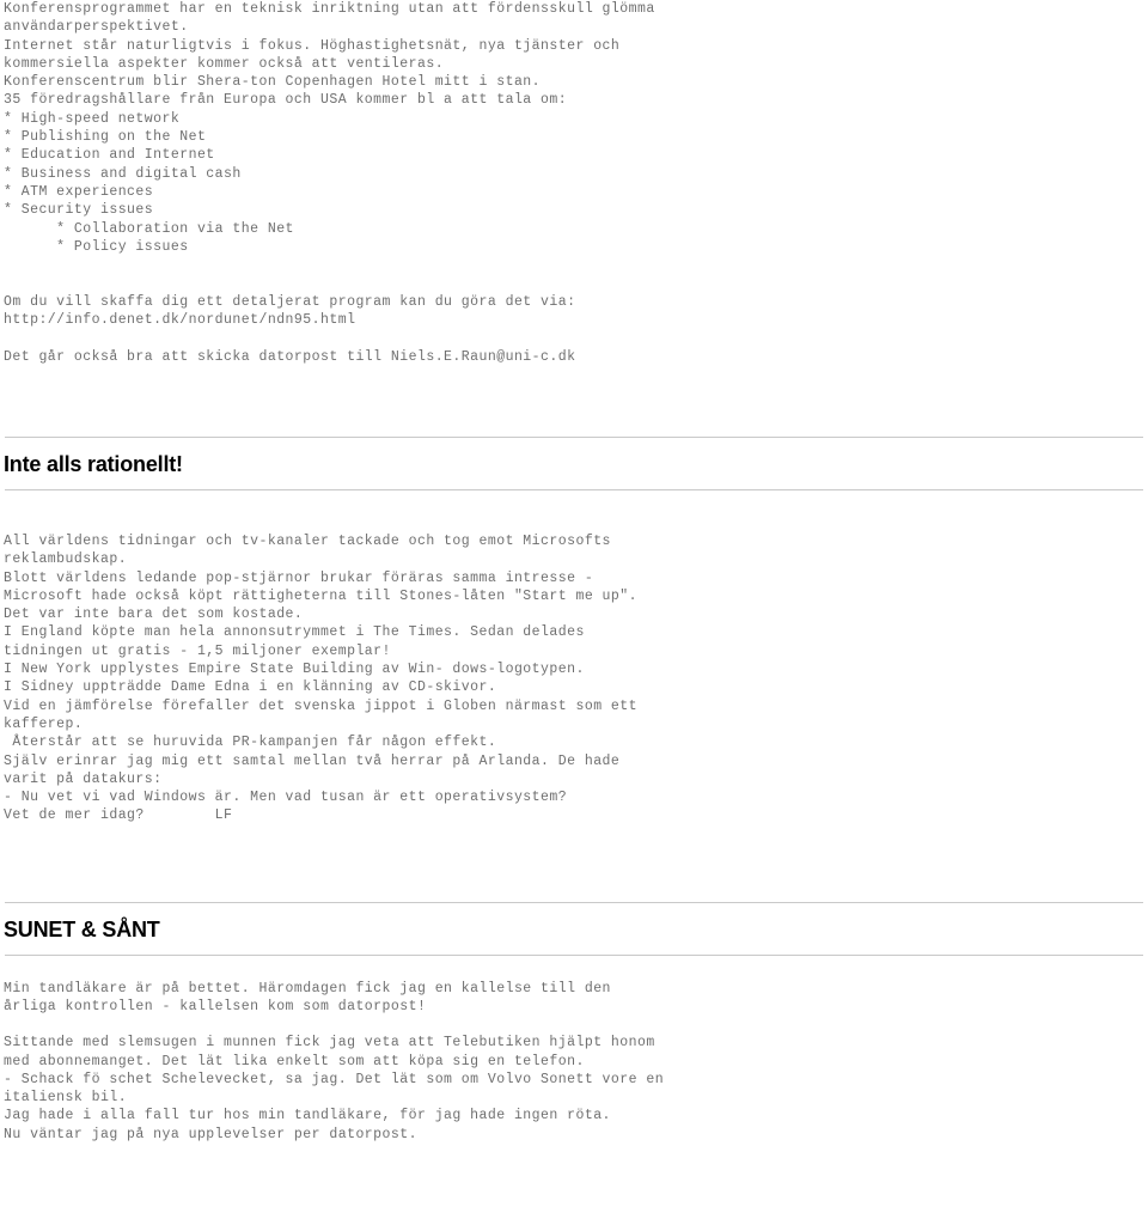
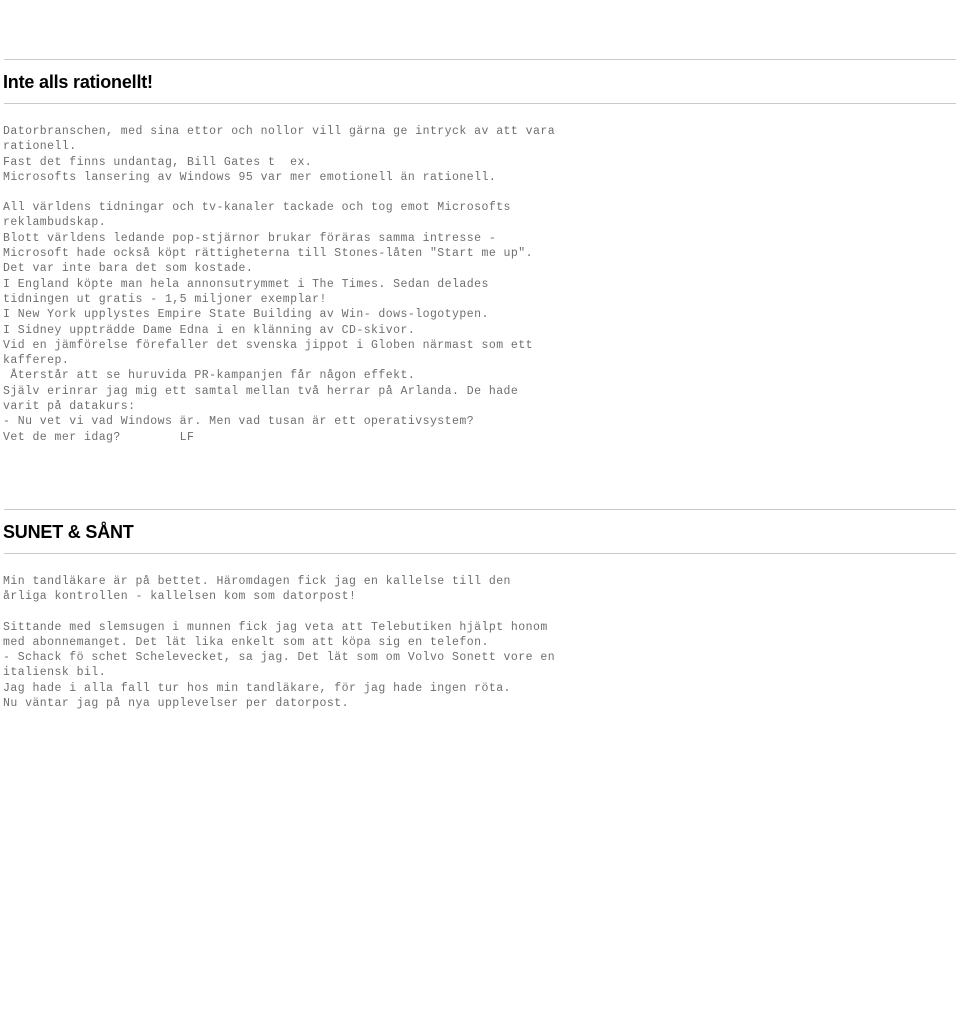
- Konferensprogrammet har en teknisk inriktning utan att fördensskull glömma
- användarperspektivet.
- Internet står naturligtvis i fokus. Höghastighetsnät, nya tjänster och
- kommersiella aspekter kommer också att ventileras.
- Konferenscentrum blir Shera-ton Copenhagen Hotel mitt i stan.
- 35 föredragshållare från Europa och USA kommer bl a att tala om:
- * High-speed network
- * Publishing on the Net
- * Education and Internet
- * Business and digital cash
- * ATM experiences
- * Security issues
- * Collaboration via the Net
- * Policy issues
- Om du vill skaffa dig ett detaljerat program kan du göra det via:
- http://info.denet.dk/nordunet/ndn95.html
- Det går också bra att skicka datorpost till Niels.E.Raun@uni-c.dk
  Inte alls rationellt!
+ Datorbranschen, med sina ettor och nollor vill gärna ge intryck av att vara
+ rationell.
+ Fast det finns undantag, Bill Gates t ex.
+ Microsofts lansering av Windows 95 var mer emotionell än rationell.
  All världens tidningar och tv-kanaler tackade och tog emot Microsofts
  reklambudskap.
  Blott världens ledande pop-stjärnor brukar föräras samma intresse -
  Microsoft hade också köpt rättigheterna till Stones-låten "Start me up".
  Det var inte bara det som kostade.
  I England köpte man hela annonsutrymmet i The Times. Sedan delades
  tidningen ut gratis - 1,5 miljoner exemplar!
  I New York upplystes Empire State Building av Win- dows-logotypen.
  I Sidney uppträdde Dame Edna i en klänning av CD-skivor.
  Vid en jämförelse förefaller det svenska jippot i Globen närmast som ett
  kafferep.
  Återstår att se huruvida PR-kampanjen får någon effekt.
  Själv erinrar jag mig ett samtal mellan två herrar på Arlanda. De hade
  varit på datakurs:
  - Nu vet vi vad Windows är. Men vad tusan är ett operativsystem?
  Vet de mer idag? LF
  SUNET & SÅNT
  Min tandläkare är på bettet. Häromdagen fick jag en kallelse till den
  årliga kontrollen - kallelsen kom som datorpost!
  Sittande med slemsugen i munnen fick jag veta att Telebutiken hjälpt honom
  med abonnemanget. Det lät lika enkelt som att köpa sig en telefon.
  - Schack fö schet Schelevecket, sa jag. Det lät som om Volvo Sonett vore en
  italiensk bil.
  Jag hade i alla fall tur hos min tandläkare, för jag hade ingen röta.
  Nu väntar jag på nya upplevelser per datorpost.
